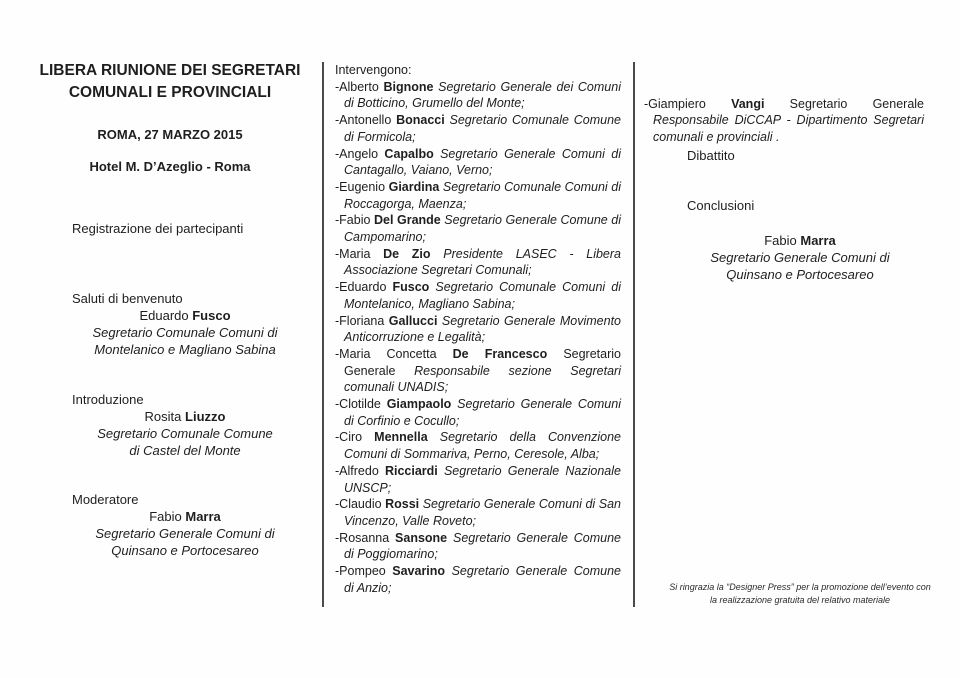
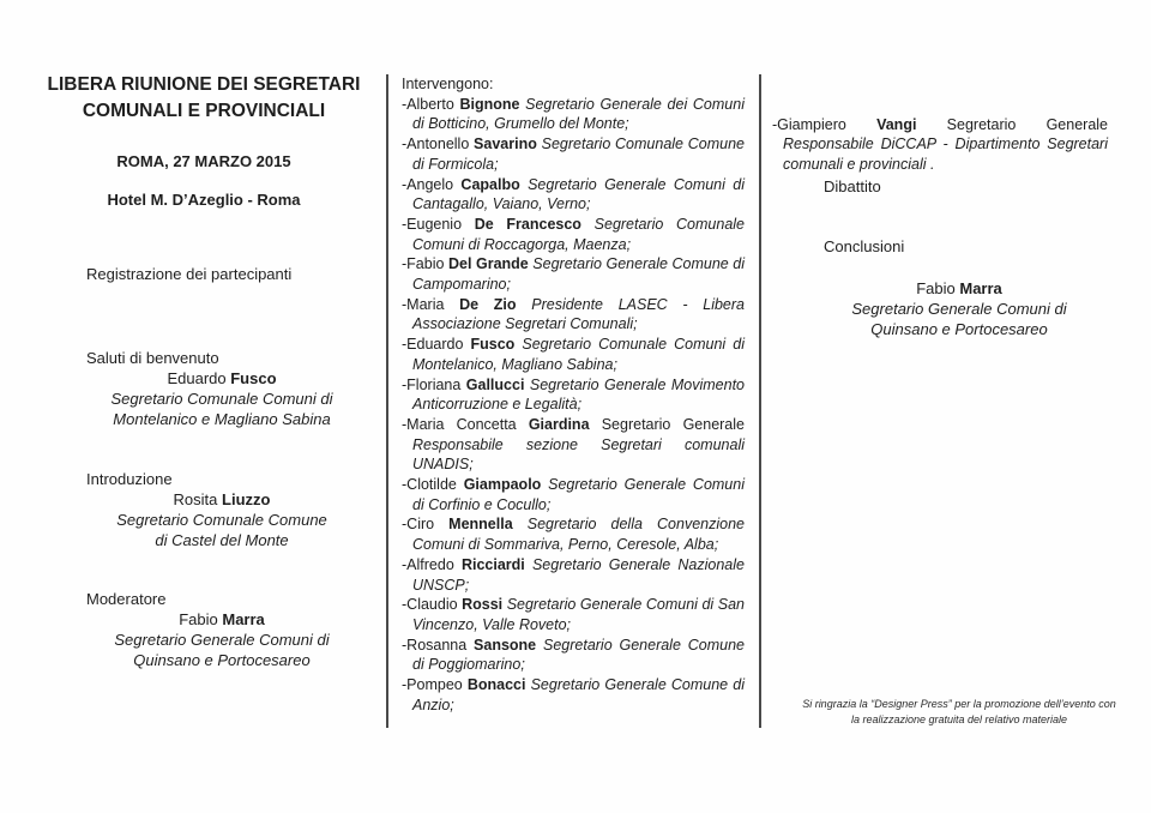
  LIBERA RIUNIONE DEI SEGRETARI
  COMUNALI E PROVINCIALI
  ROMA, 27 MARZO 2015
  Hotel M. D’Azeglio - Roma
  Registrazione dei partecipanti
  Saluti di benvenuto
  Eduardo Fusco
  Segretario Comunale Comuni di
  Montelanico e Magliano Sabina
  Introduzione
  Rosita Liuzzo
  Segretario Comunale Comune
  di Castel del Monte
  Moderatore
  Fabio Marra
  Segretario Generale Comuni di
  Quinsano e Portocesareo
  Intervengono:
  -Alberto Bignone Segretario Generale dei Comuni di Botticino, Grumello del Monte;
- -Antonello Bonacci Segretario Comunale Comune di Formicola;
+ -Antonello Savarino Segretario Comunale Comune di Formicola;
  -Angelo Capalbo Segretario Generale Comuni di Cantagallo, Vaiano, Verno;
- -Eugenio Giardina Segretario Comunale Comuni di Roccagorga, Maenza;
+ -Eugenio De Francesco Segretario Comunale Comuni di Roccagorga, Maenza;
  -Fabio Del Grande Segretario Generale Comune di Campomarino;
  -Maria De Zio Presidente LASEC - Libera Associazione Segretari Comunali;
  -Eduardo Fusco Segretario Comunale Comuni di Montelanico, Magliano Sabina;
  -Floriana Gallucci Segretario Generale Movimento Anticorruzione e Legalità;
- -Maria Concetta De Francesco Segretario Generale Responsabile sezione Segretari comunali UNADIS;
+ -Maria Concetta Giardina Segretario Generale Responsabile sezione Segretari comunali UNADIS;
  -Clotilde Giampaolo Segretario Generale Comuni di Corfinio e Cocullo;
  -Ciro Mennella Segretario della Convenzione Comuni di Sommariva, Perno, Ceresole, Alba;
  -Alfredo Ricciardi Segretario Generale Nazionale UNSCP;
  -Claudio Rossi Segretario Generale Comuni di San Vincenzo, Valle Roveto;
  -Rosanna Sansone Segretario Generale Comune di Poggiomarino;
- -Pompeo Savarino Segretario Generale Comune di Anzio;
+ -Pompeo Bonacci Segretario Generale Comune di Anzio;
  -Giampiero Vangi Segretario Generale Responsabile DiCCAP - Dipartimento Segretari comunali e provinciali .
  Dibattito
  Conclusioni
  Fabio Marra
  Segretario Generale Comuni di
  Quinsano e Portocesareo
  Si ringrazia la “Designer Press” per la promozione dell’evento con
  la realizzazione gratuita del relativo materiale
